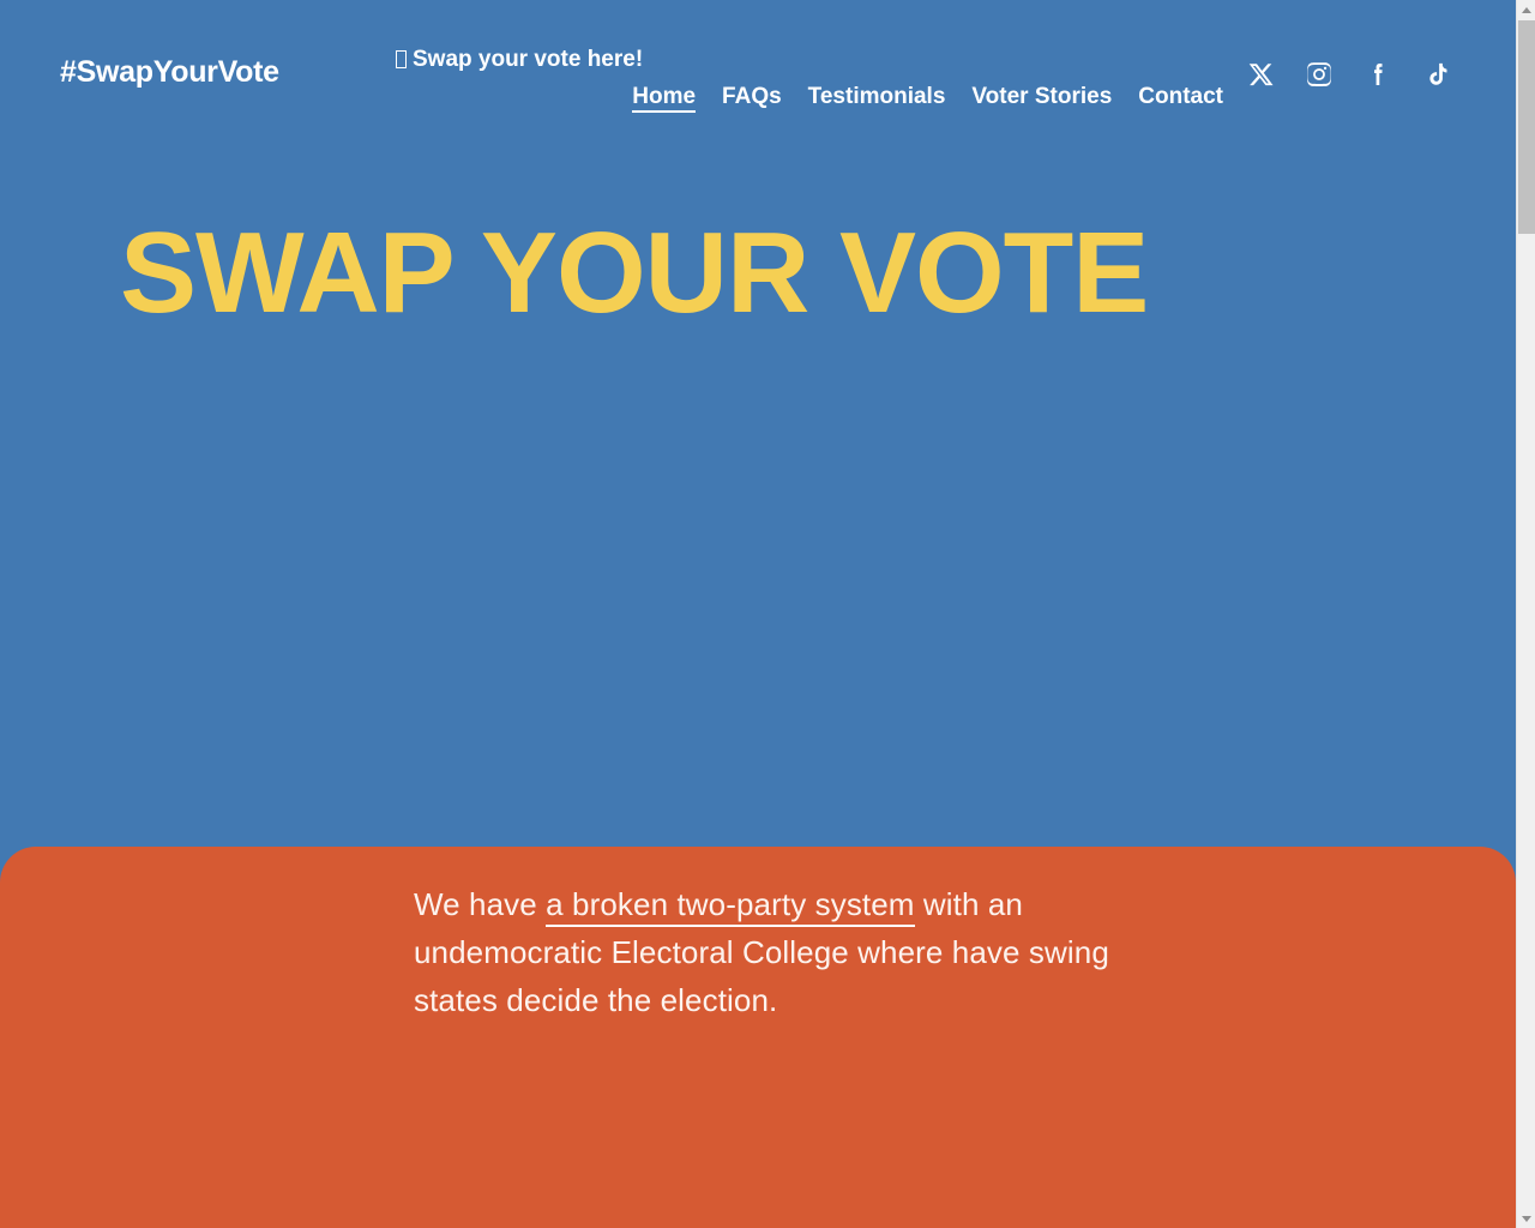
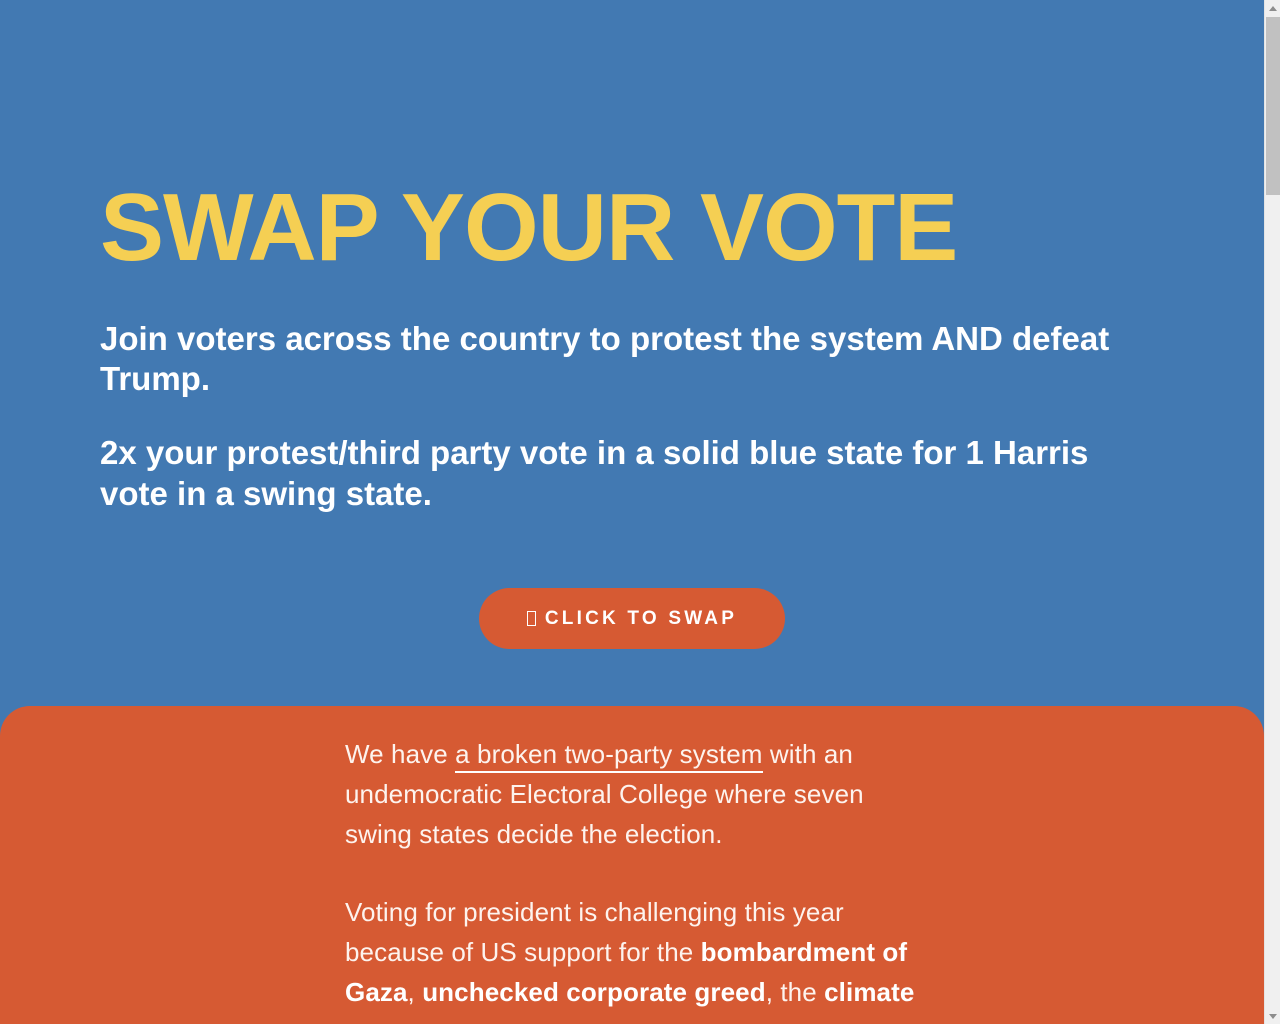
- #SwapYourVote
- Swap your vote here!
- Home FAQs Testimonials Voter Stories Contact
  SWAP YOUR VOTE
+ Join voters across the country to protest the system AND defeat Trump.
+ 2x your protest/third party vote in a solid blue state for 1 Harris vote in a swing state.
+ CLICK TO SWAP
- We have a broken two-party system with an undemocratic Electoral College where have swing states decide the election.
+ We have a broken two-party system with an undemocratic Electoral College where seven swing states decide the election.
+ Voting for president is challenging this year because of US support for the bombardment of Gaza, unchecked corporate greed, the climate
